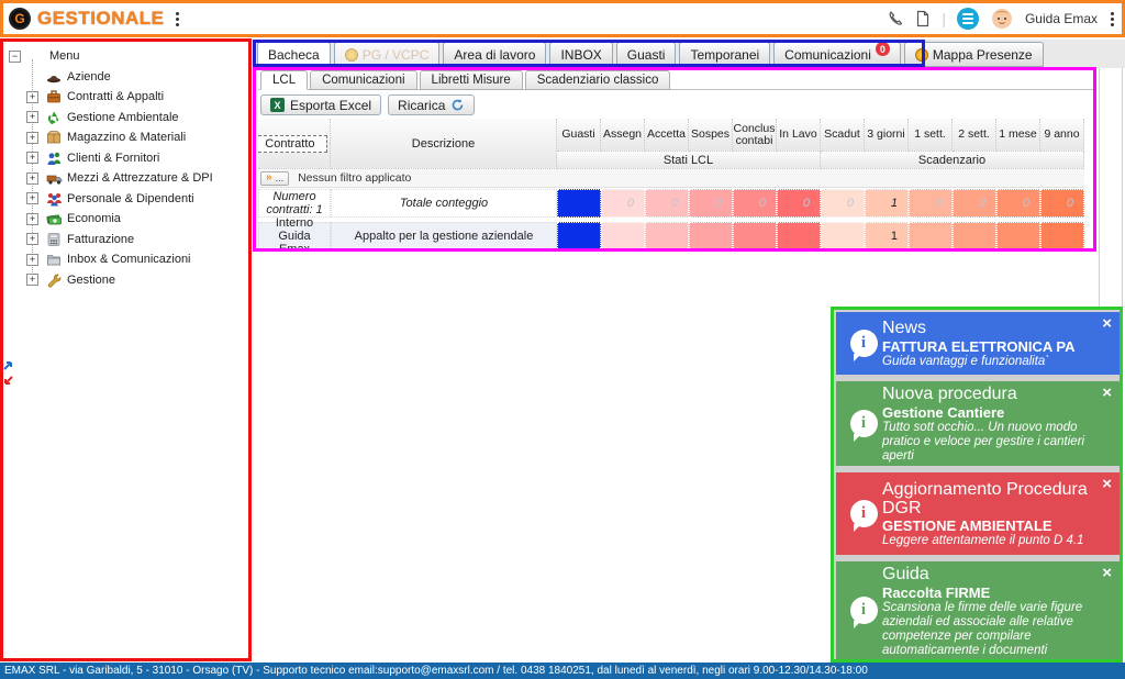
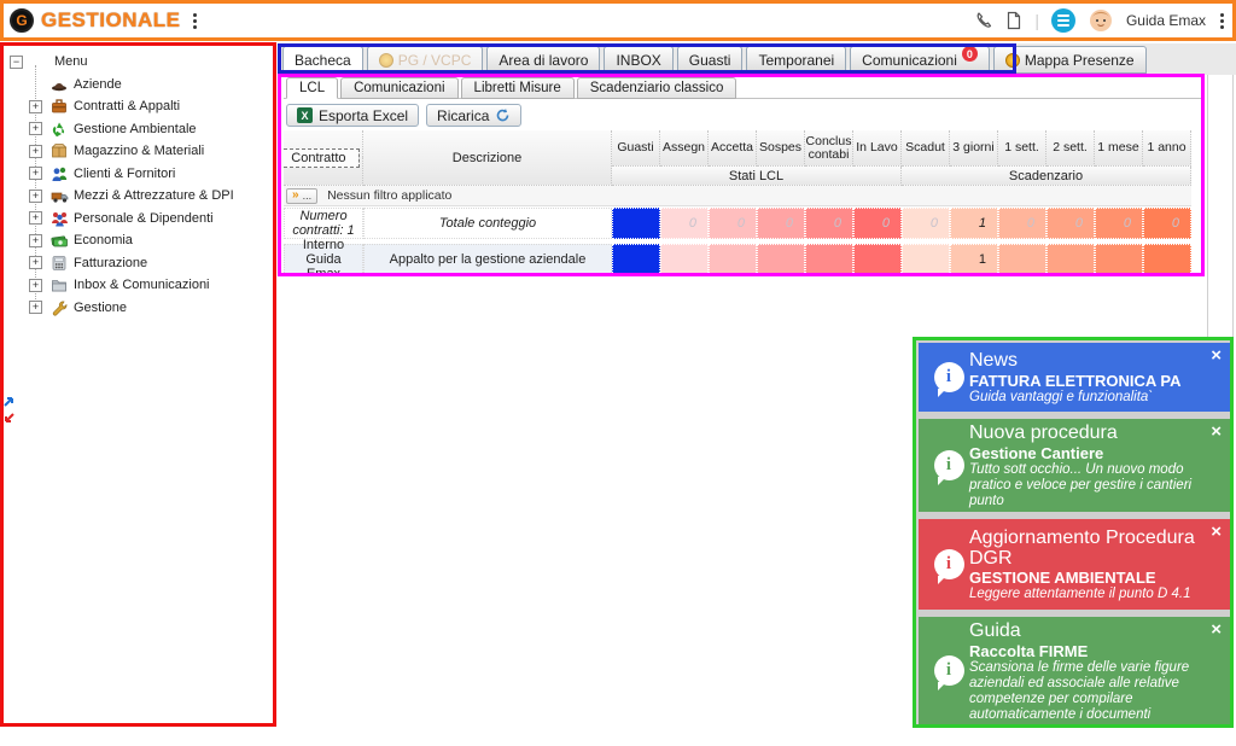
  G
  GESTIONALE
  |
  Guida Emax
  Menu
  Aziende
  Contratti & Appalti
  Gestione Ambientale
  Magazzino & Materiali
  Clienti & Fornitori
  Mezzi & Attrezzature & DPI
  Personale & Dipendenti
  Economia
  Fatturazione
  Inbox & Comunicazioni
  Gestione
  Bacheca
  PG / VCPC
  Area di lavoro
  INBOX
  Guasti
  Temporanei
  Comunicazioni
  0
  Mappa Presenze
  LCL
  Comunicazioni
  Libretti Misure
  Scadenziario classico
  X
  Esporta Excel
  Ricarica
  Contratto
  Descrizione
  Guasti
  Assegn
  Accetta
  Sospes
  Conclus contabi
  In Lavo
  Scadut
  3 giorni
  1 sett.
  2 sett.
  1 mese
- 9 anno
+ 1 anno
  Stati LCL
  Scadenzario
  »
  ...
  Nessun filtro applicato
  Numero contratti: 1
  Totale conteggio
  0
  0
  0
  0
  0
  0
  1
  0
  0
  0
  0
  Interno Guida Emax
  Appalto per la gestione aziendale
  1
  ×
  i
  News
  FATTURA ELETTRONICA PA
  Guida vantaggi e funzionalita`
  ×
  i
  Nuova procedura
  Gestione Cantiere
- Tutto sott occhio... Un nuovo modo pratico e veloce per gestire i cantieri aperti
+ Tutto sott occhio... Un nuovo modo pratico e veloce per gestire i cantieri punto
  ×
  i
  Aggiornamento Procedura DGR
  GESTIONE AMBIENTALE
  Leggere attentamente il punto D 4.1
  ×
  i
  Guida
  Raccolta FIRME
  Scansiona le firme delle varie figure aziendali ed associale alle relative competenze per compilare automaticamente i documenti
- EMAX SRL - via Garibaldi, 5 - 31010 - Orsago (TV) - Supporto tecnico email:supporto@emaxsrl.com / tel. 0438 1840251, dal lunedì al venerdì, negli orari 9.00-12.30/14.30-18:00
